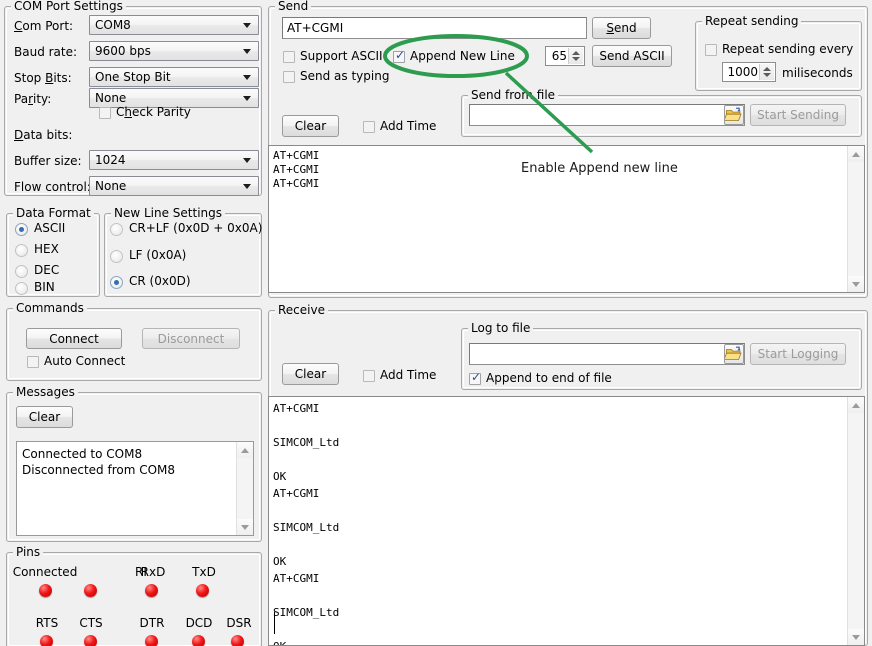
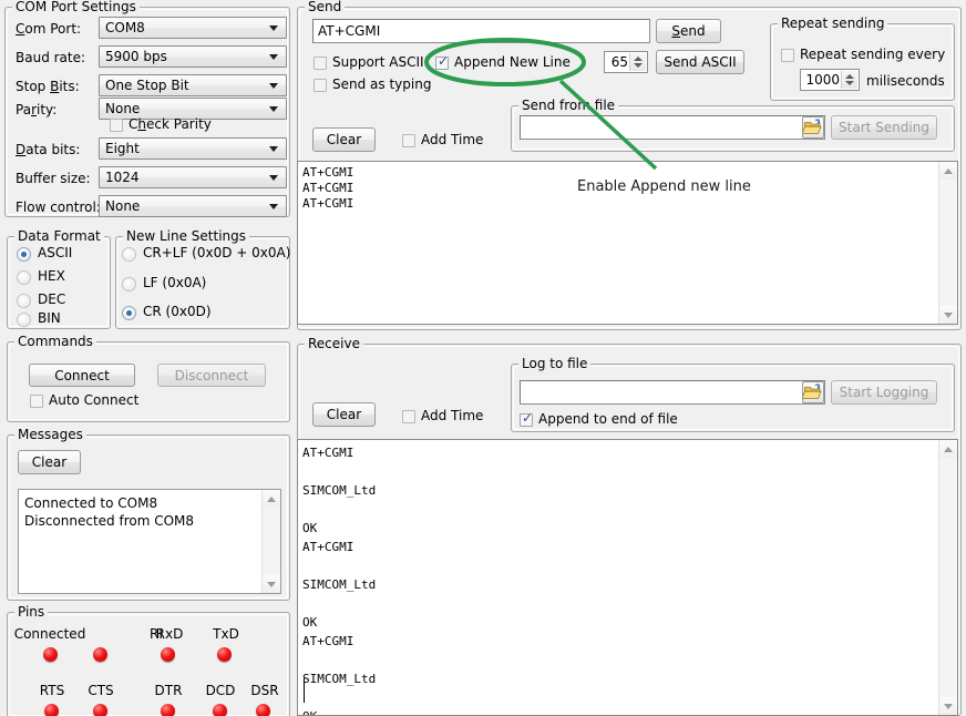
  COM Port Settings
  Com Port:
  COM8
  Baud rate:
- 9600 bps
+ 5900 bps
  Stop Bits:
  One Stop Bit
  Parity:
  None
  Check Parity
  Data bits:
+ Eight
  Buffer size:
  1024
  Flow control
  None
  Data Format
  ASCII
  HEX
  DEC
  BIN
  New Line Settings
  CR+LF (0x0D + 0x0A)
  LF (0x0A)
  CR (0x0D)
  Commands
  Connect
  Disconnect
  Auto Connect
  Messages
  Clear
  Connected to COM8
  Disconnected from COM8
  Pins
  Connected
  RI
  RxD
  TxD
  RTS
  CTS
  DTR
  DCD
  DSR
  Send
  AT+CGMI
  Send
  Support ASCII
  Append New Line
  Send as typing
  65
  Send ASCII
  Repeat sending
  Repeat sending every
  1000
  miliseconds
  Send from file
  Start Sending
  Clear
  Add Time
  AT+CGMI
  AT+CGMI
  AT+CGMI
  Receive
  Clear
  Add Time
  Log to file
  Start Logging
  Append to end of file
  AT+CGMI
  SIMCOM_Ltd
  OK
  AT+CGMI
  SIMCOM_Ltd
  OK
  AT+CGMI
  SIMCOM_Ltd
  Enable Append new line
